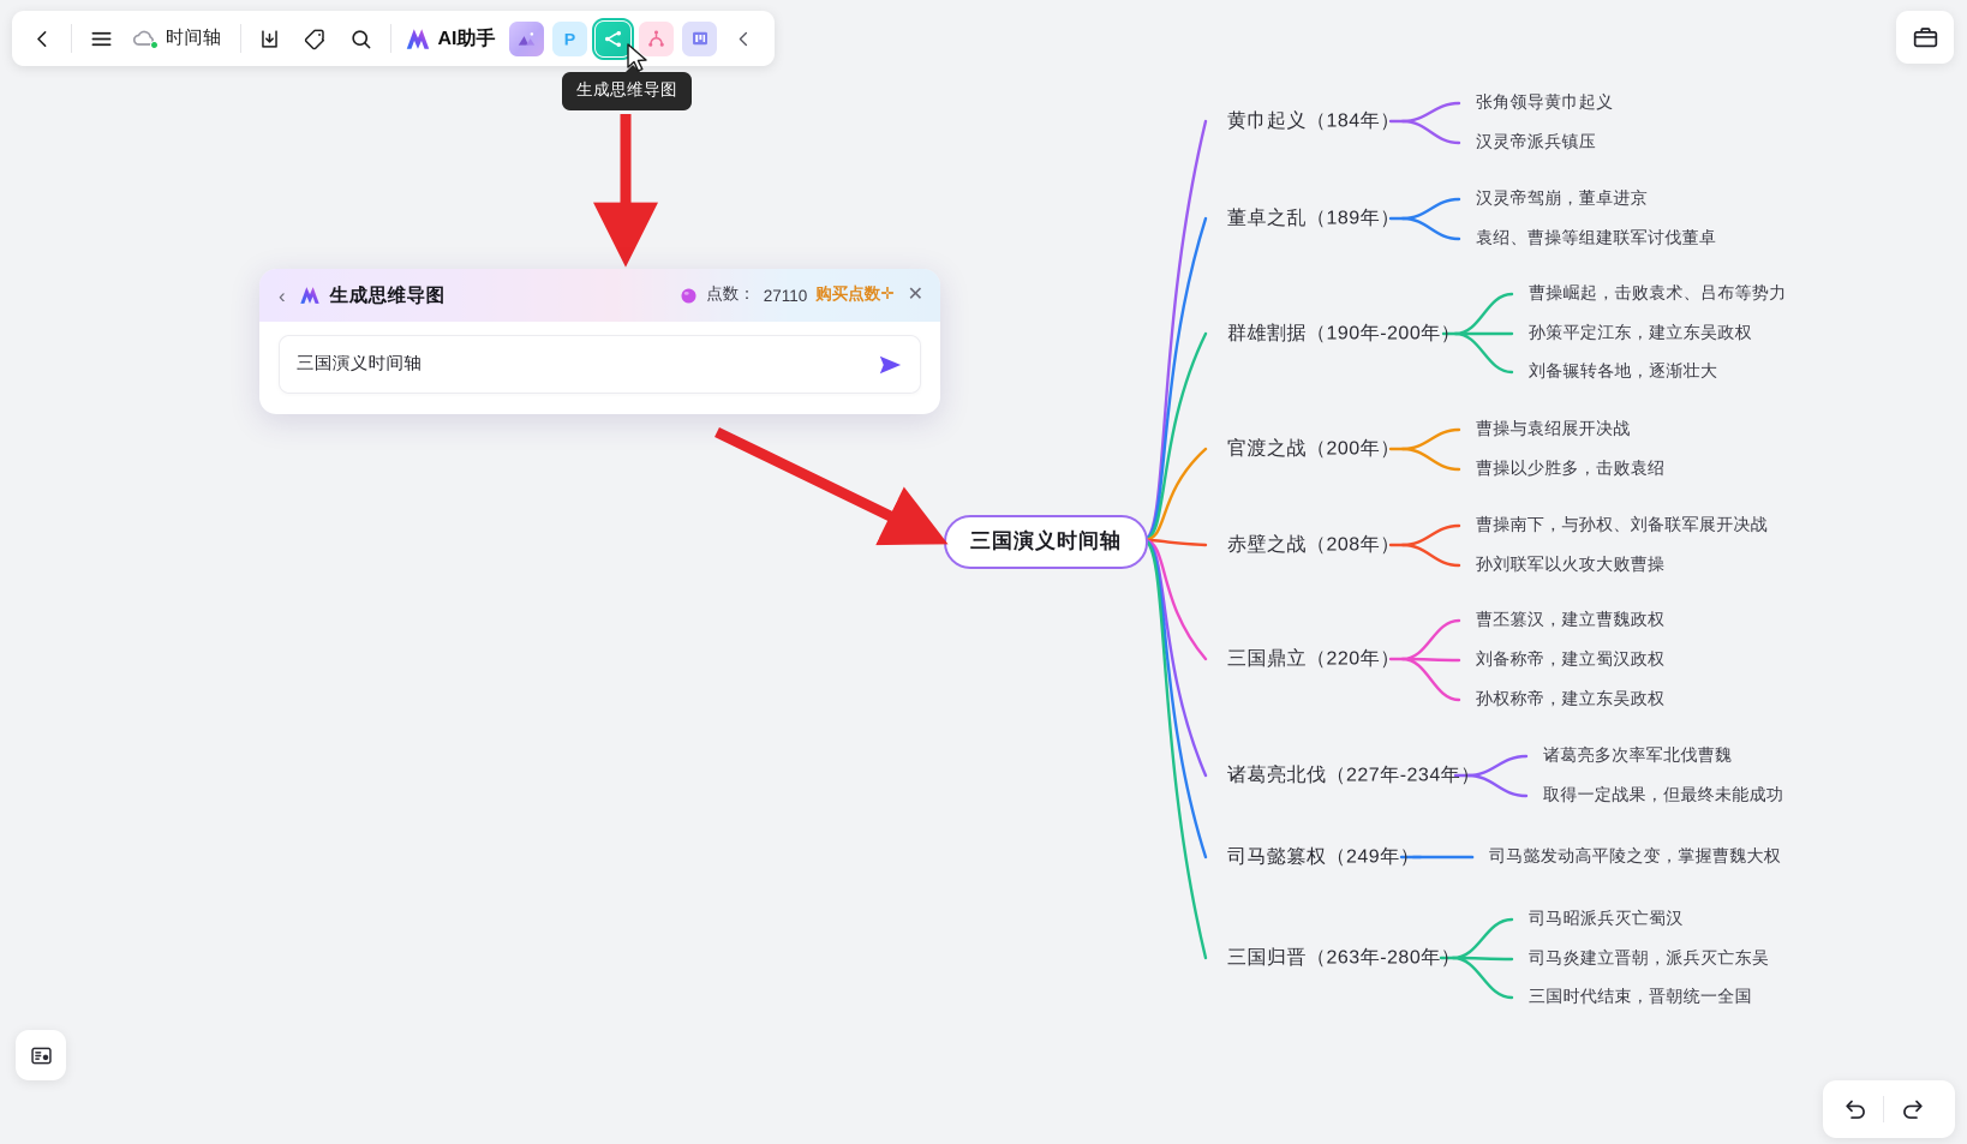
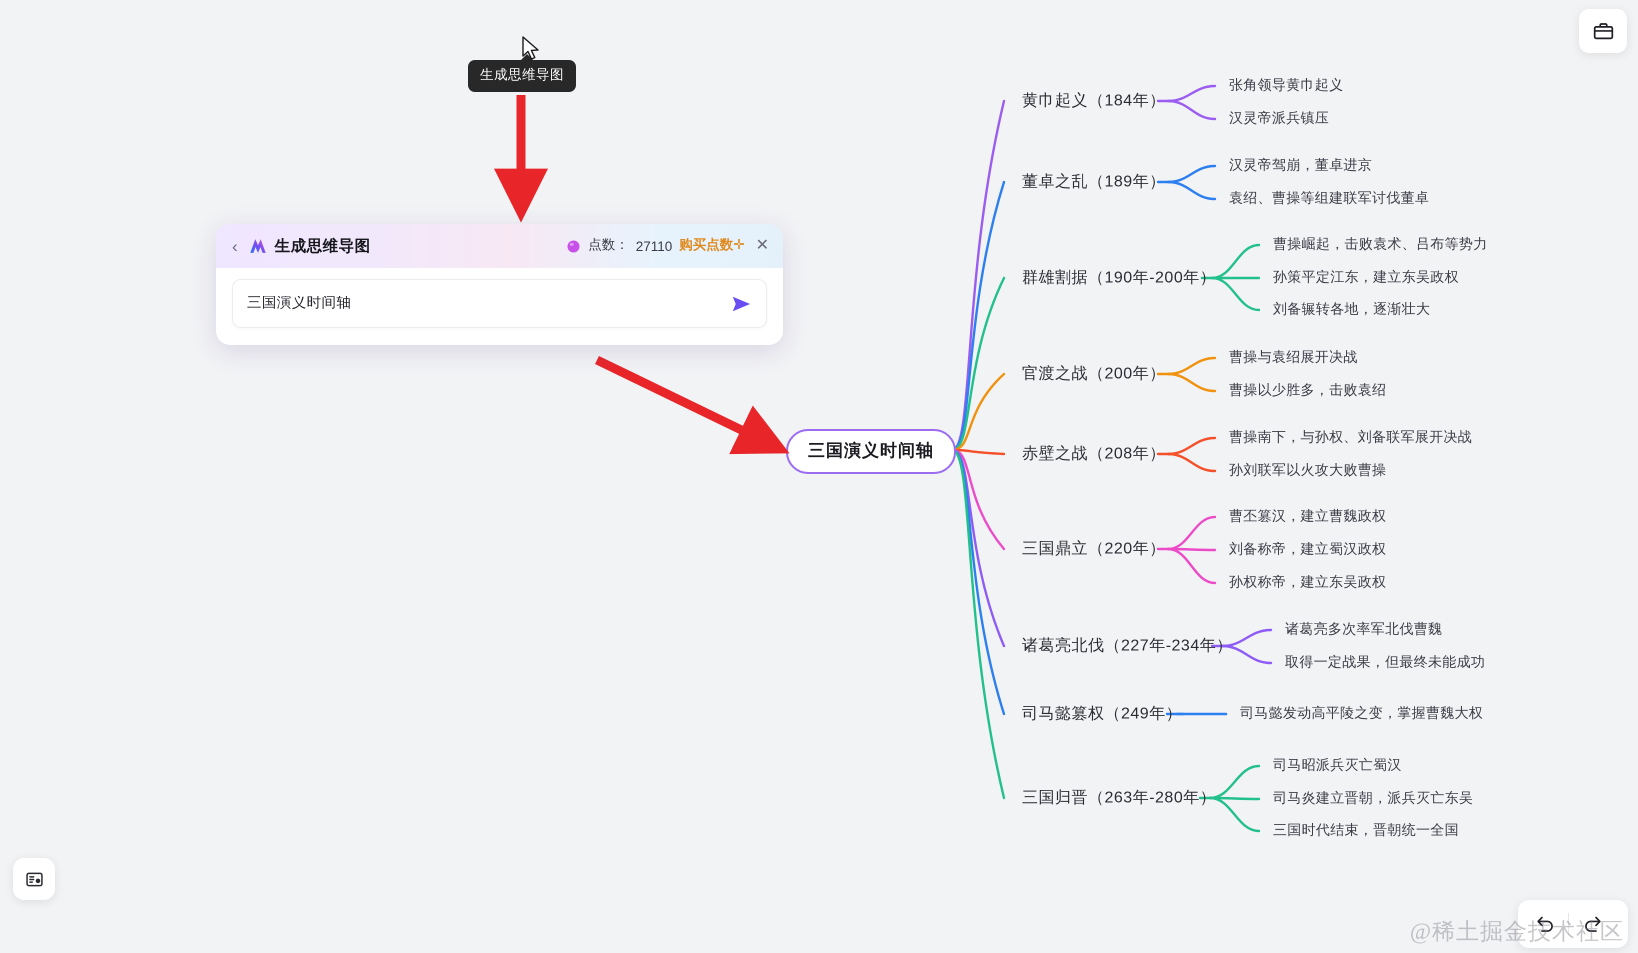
  三国演义时间轴
  黄巾起义（184年）
  张角领导黄巾起义
  汉灵帝派兵镇压
  董卓之乱（189年）
  汉灵帝驾崩，董卓进京
  袁绍、曹操等组建联军讨伐董卓
  群雄割据（190年-200年）
  曹操崛起，击败袁术、吕布等势力
  孙策平定江东，建立东吴政权
  刘备辗转各地，逐渐壮大
  官渡之战（200年）
  曹操与袁绍展开决战
  曹操以少胜多，击败袁绍
  赤壁之战（208年）
  曹操南下，与孙权、刘备联军展开决战
  孙刘联军以火攻大败曹操
  三国鼎立（220年）
  曹丕篡汉，建立曹魏政权
  刘备称帝，建立蜀汉政权
  孙权称帝，建立东吴政权
  诸葛亮北伐（227年-234年）
  诸葛亮多次率军北伐曹魏
  取得一定战果，但最终未能成功
  司马懿篡权（249年）
  司马懿发动高平陵之变，掌握曹魏大权
  三国归晋（263年-280年）
  司马昭派兵灭亡蜀汉
  司马炎建立晋朝，派兵灭亡东吴
  三国时代结束，晋朝统一全国
- 时间轴
- AI助手
- P
  生成思维导图
+ @稀土掘金技术社区
  ‹
  生成思维导图
  点数：
  27110
  购买点数✛
  ✕
  三国演义时间轴
